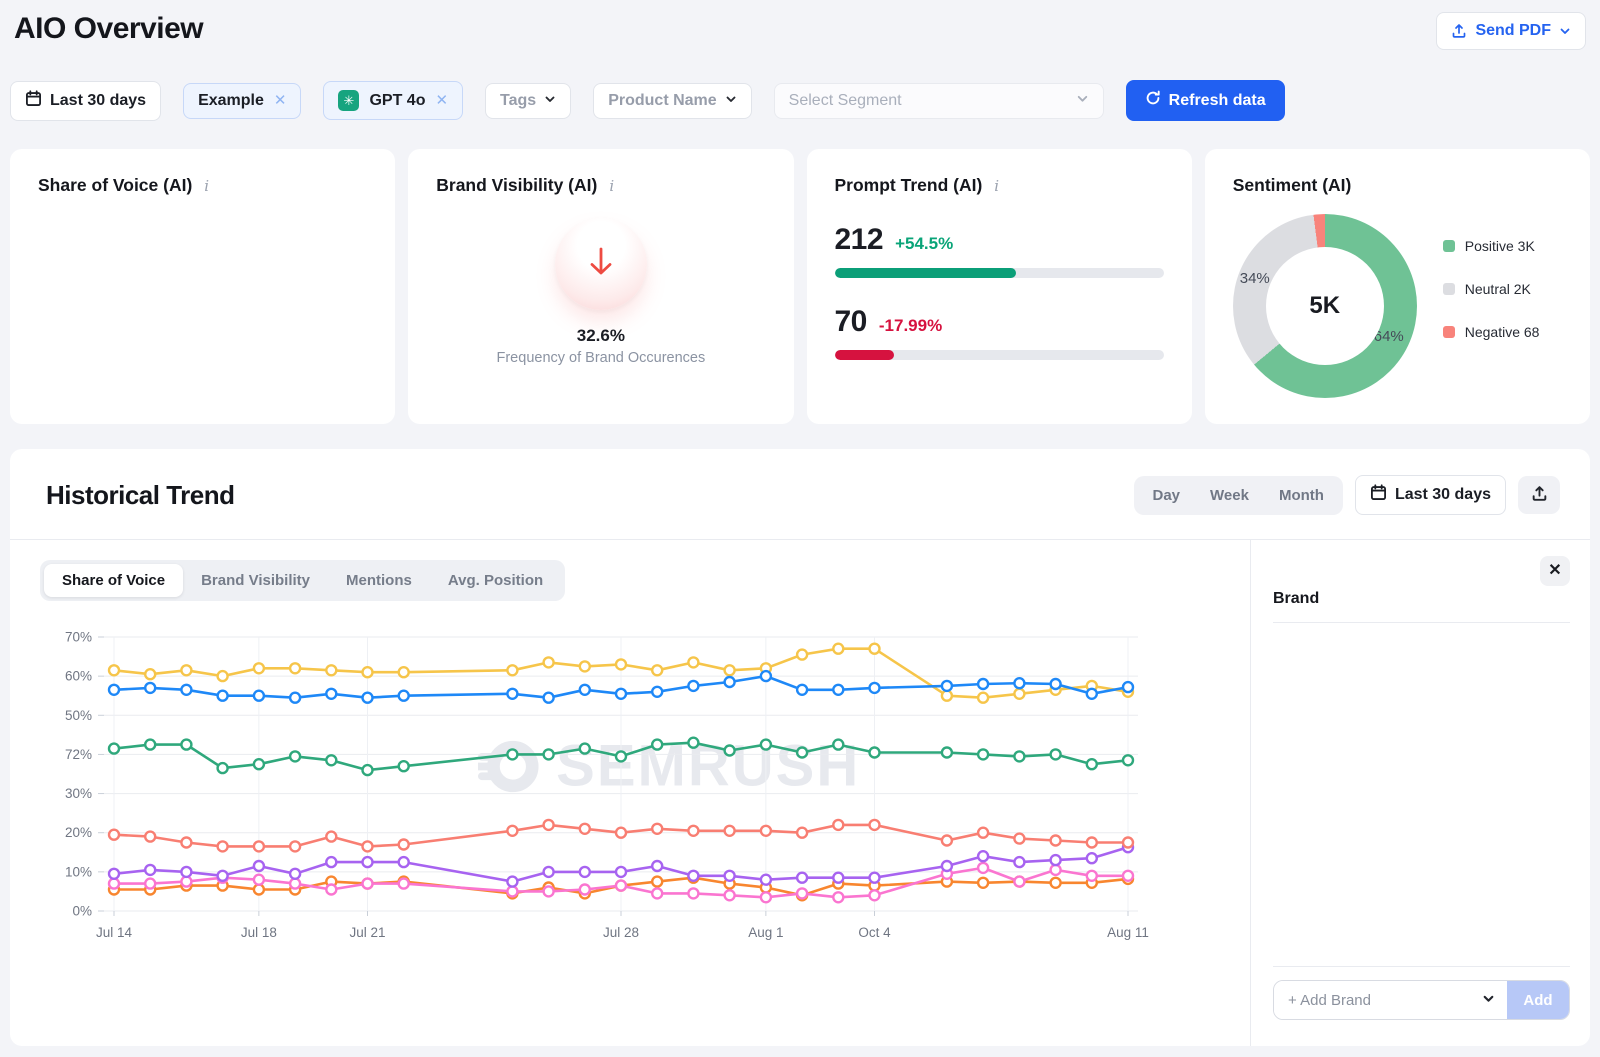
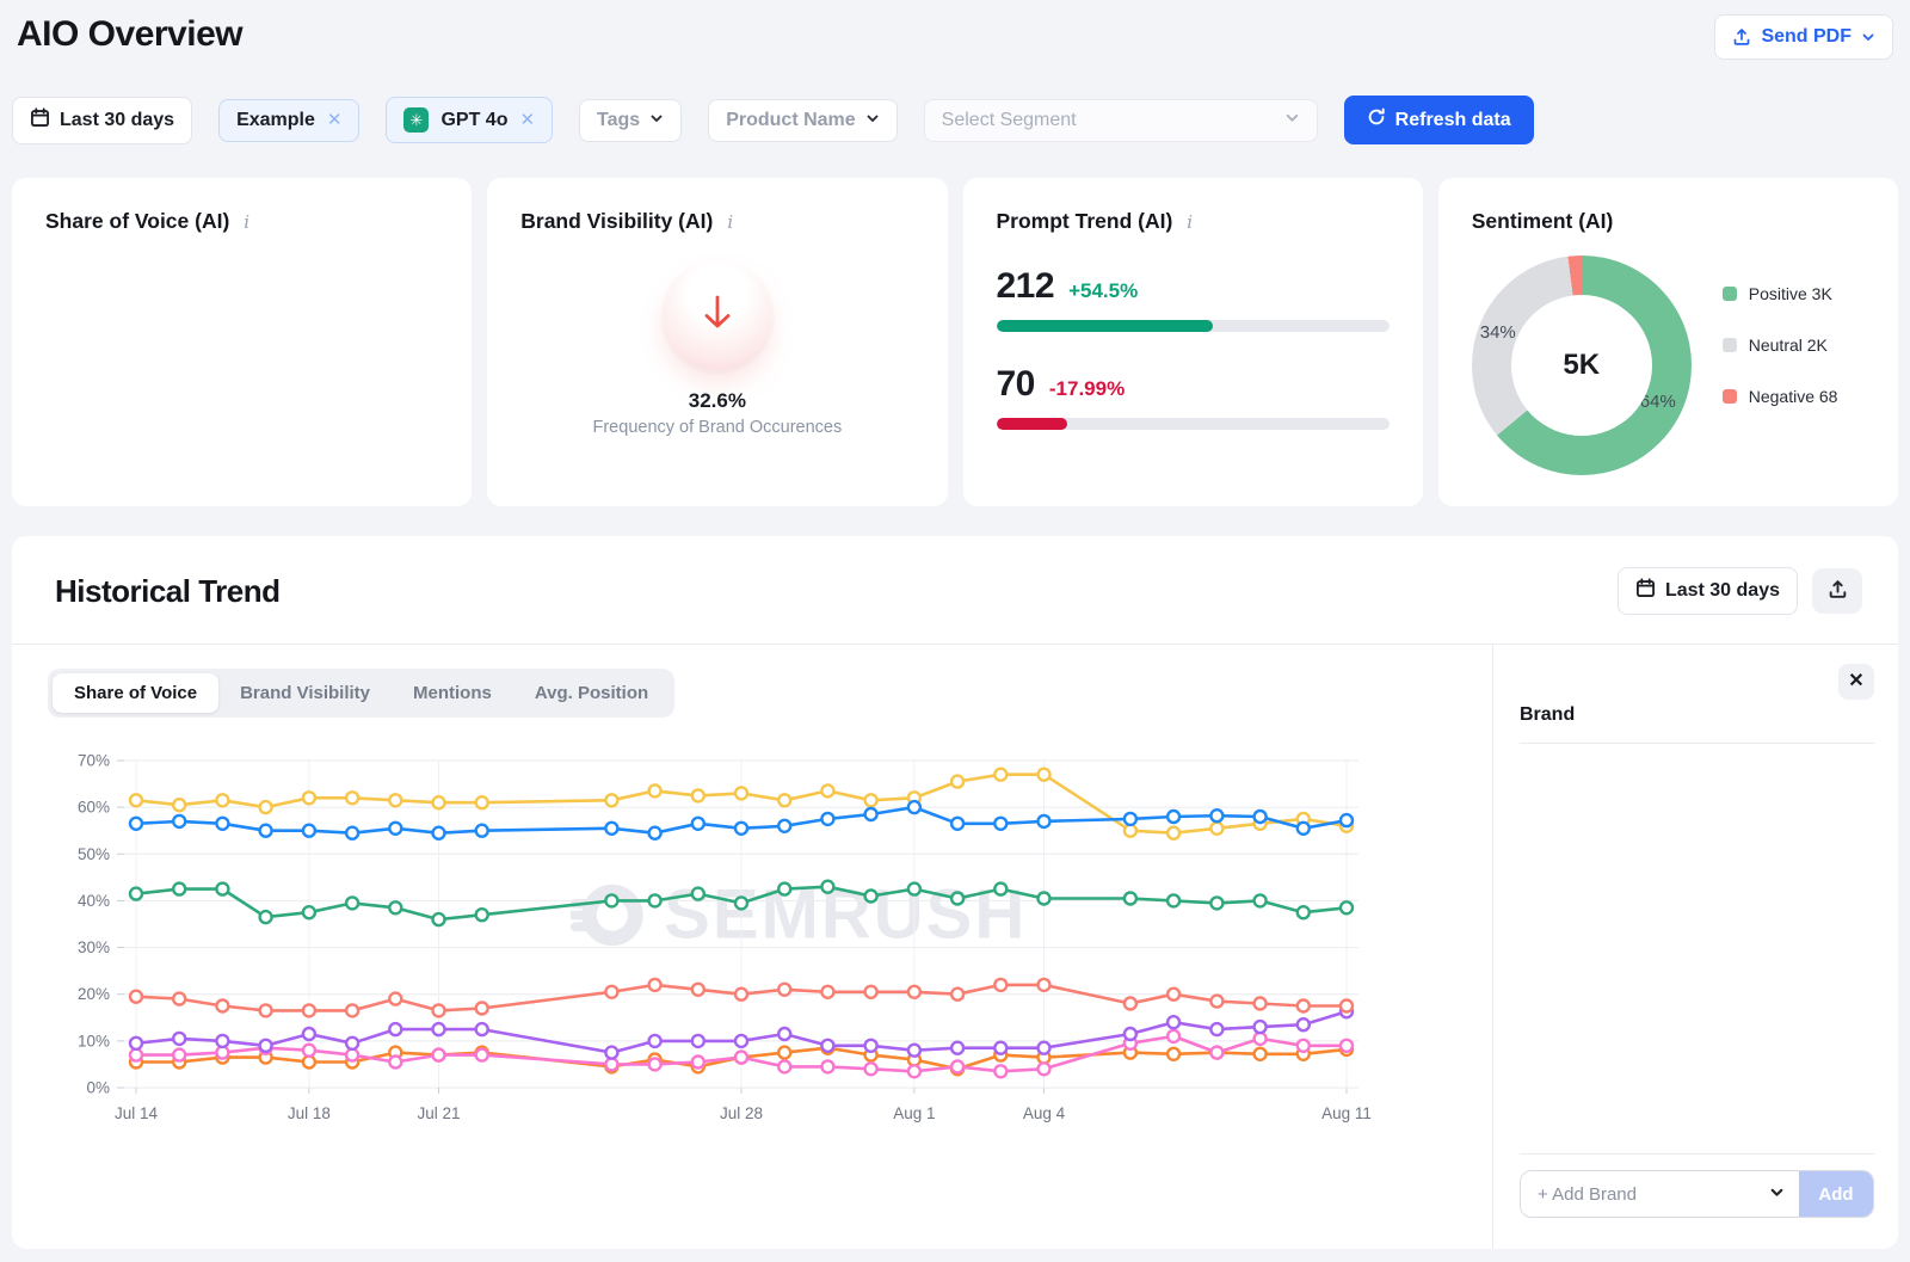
  AIO Overview
  Send PDF
  Last 30 days
  Example
  ✕
  ✳
  GPT 4o
  ✕
  Tags
  Product Name
  Select Segment
  Refresh data
  Share of Voice (AI)
  i
  Brand Visibility (AI)
  i
  32.6%
  Frequency of Brand Occurences
  Prompt Trend (AI)
  i
  212
  +54.5%
  70
  -17.99%
  Sentiment (AI)
  34%
  64%
  5K
  Positive 3K
  Neutral 2K
  Negative 68
  Historical Trend
- Day
- Week
- Month
  Last 30 days
  Share of Voice
  Brand Visibility
  Mentions
  Avg. Position
  SEMRUSH
  0%
  10%
  20%
  30%
- 72%
+ 40%
  50%
  60%
  70%
  Jul 14
  Jul 18
  Jul 21
  Jul 28
  Aug 1
- Oct 4
+ Aug 4
  Aug 11
  ✕
  Brand
  + Add Brand
  Add
